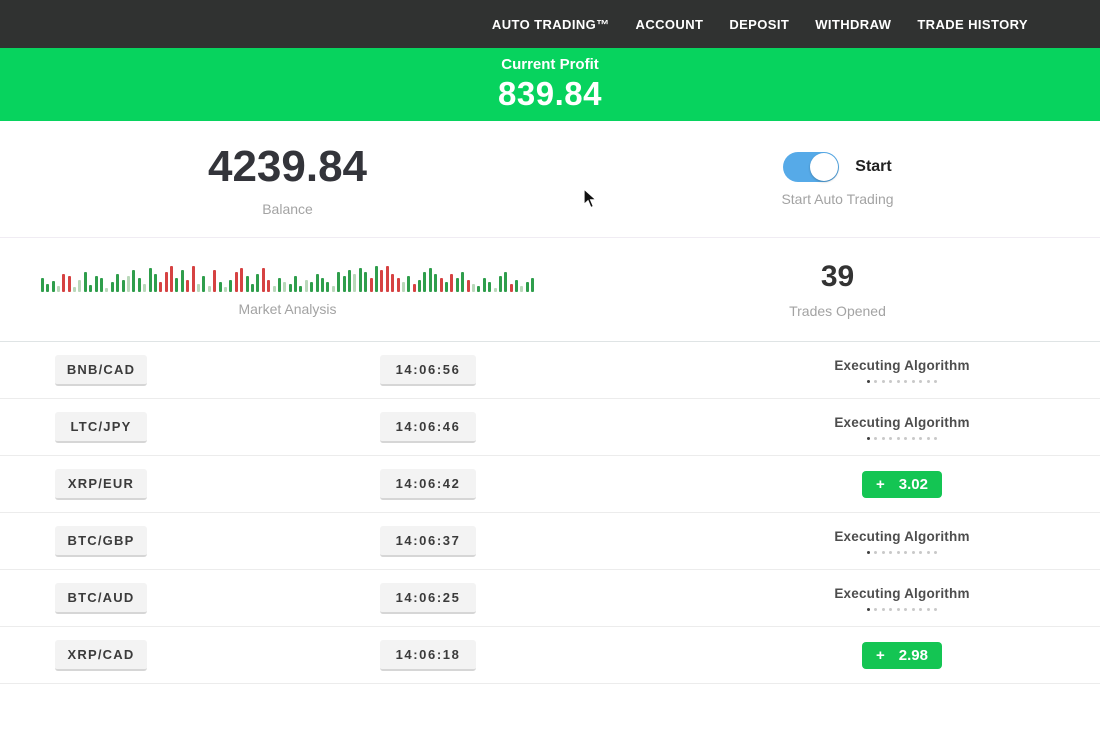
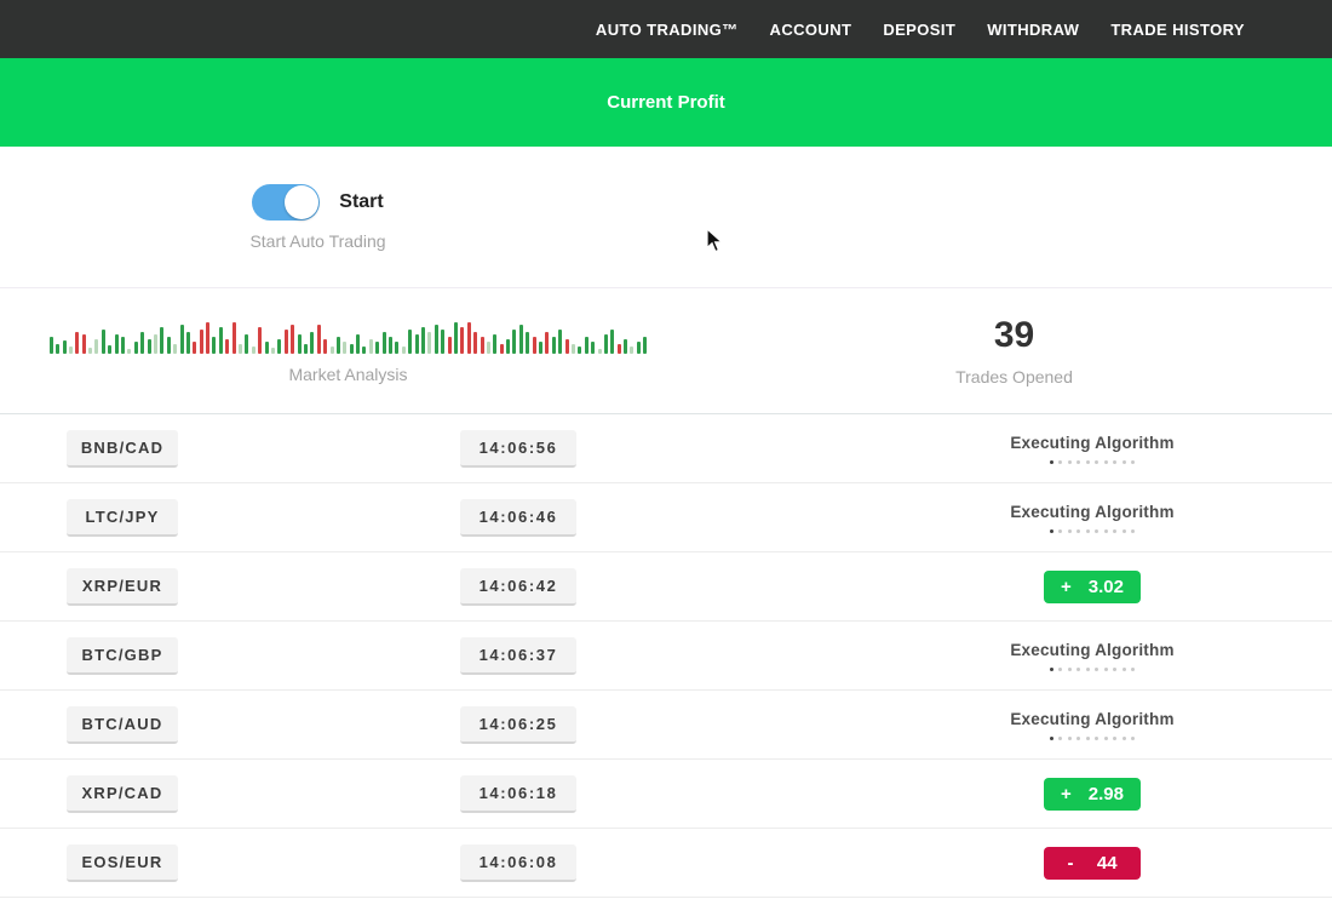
  AUTO TRADING™
  ACCOUNT
  DEPOSIT
  WITHDRAW
  TRADE HISTORY
  Current Profit
- 839.84
- 4239.84
- Balance
  Start
  Start Auto Trading
  Market Analysis
  39
  Trades Opened
  BNB/CAD
  14:06:56
  Executing Algorithm
  LTC/JPY
  14:06:46
  Executing Algorithm
  XRP/EUR
  14:06:42
  +
  3.02
  BTC/GBP
  14:06:37
  Executing Algorithm
  BTC/AUD
  14:06:25
  Executing Algorithm
  XRP/CAD
  14:06:18
  +
  2.98
+ EOS/EUR
+ 14:06:08
+ -
+ 44
